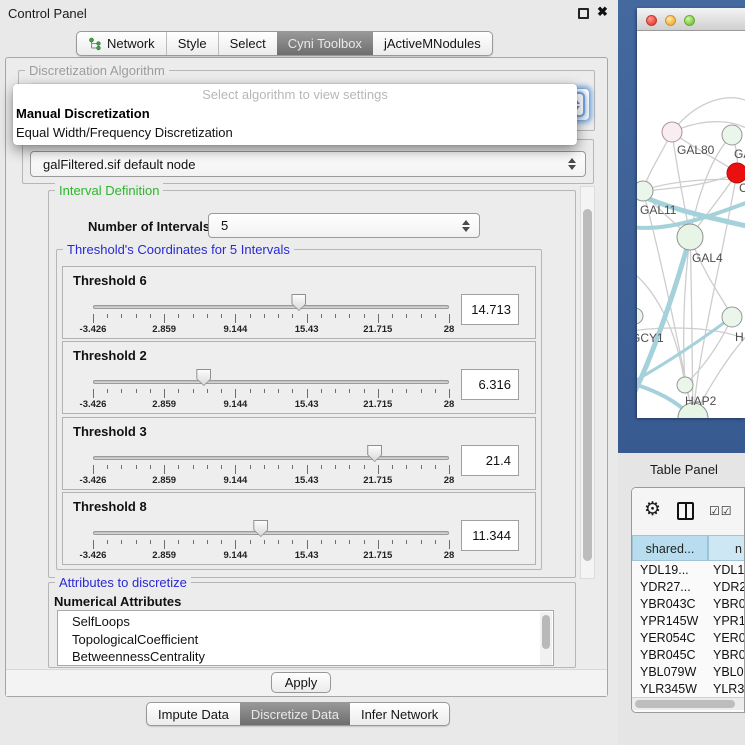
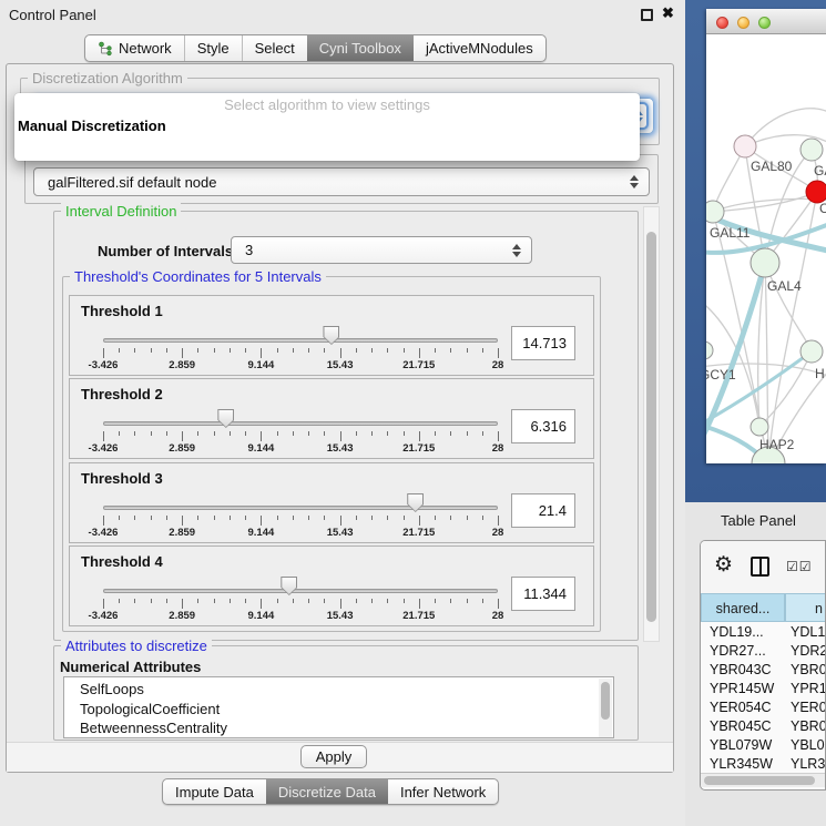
  Control Panel
  ✖
  Network
  Style
  Select
  Cyni Toolbox
  jActiveMNodules
  Discretization Algorithm
  Select algorithm to view settings
  Manual Discretization
- Equal Width/Frequency Discretization
  galFiltered.sif default node
  Interval Definition
  Number of Intervals
- 5
+ 3
  Threshold's Coordinates for 5 Intervals
- Threshold 6
+ Threshold 1
  -3.426
  2.859
  9.144
  15.43
  21.715
  28
  14.713
  Threshold 2
  -3.426
  2.859
  9.144
  15.43
  21.715
  28
  6.316
  Threshold 3
  -3.426
  2.859
  9.144
  15.43
  21.715
  28
  21.4
- Threshold 8
+ Threshold 4
  -3.426
  2.859
  9.144
  15.43
  21.715
  28
  11.344
  Attributes to discretize
  Numerical Attributes
  SelfLoops
  TopologicalCoefficient
  BetweennessCentrality
  Apply
  Impute Data
  Discretize Data
  Infer Network
  GAL80
  C
  GAL11
  GAL4
  CY1
  H
  HAP2
  Table Panel
  ⚙
  ☑☑
  shared...
  n
  YDL19...
  YDL1
  YDR27...
  YDR2
  YBR043C
  YBR0
  YPR145W
  YPR1
  YER054C
  YER0
  YBR045C
  YBR0
  YBL079W
  YBL0
  YLR345W
  YLR3
